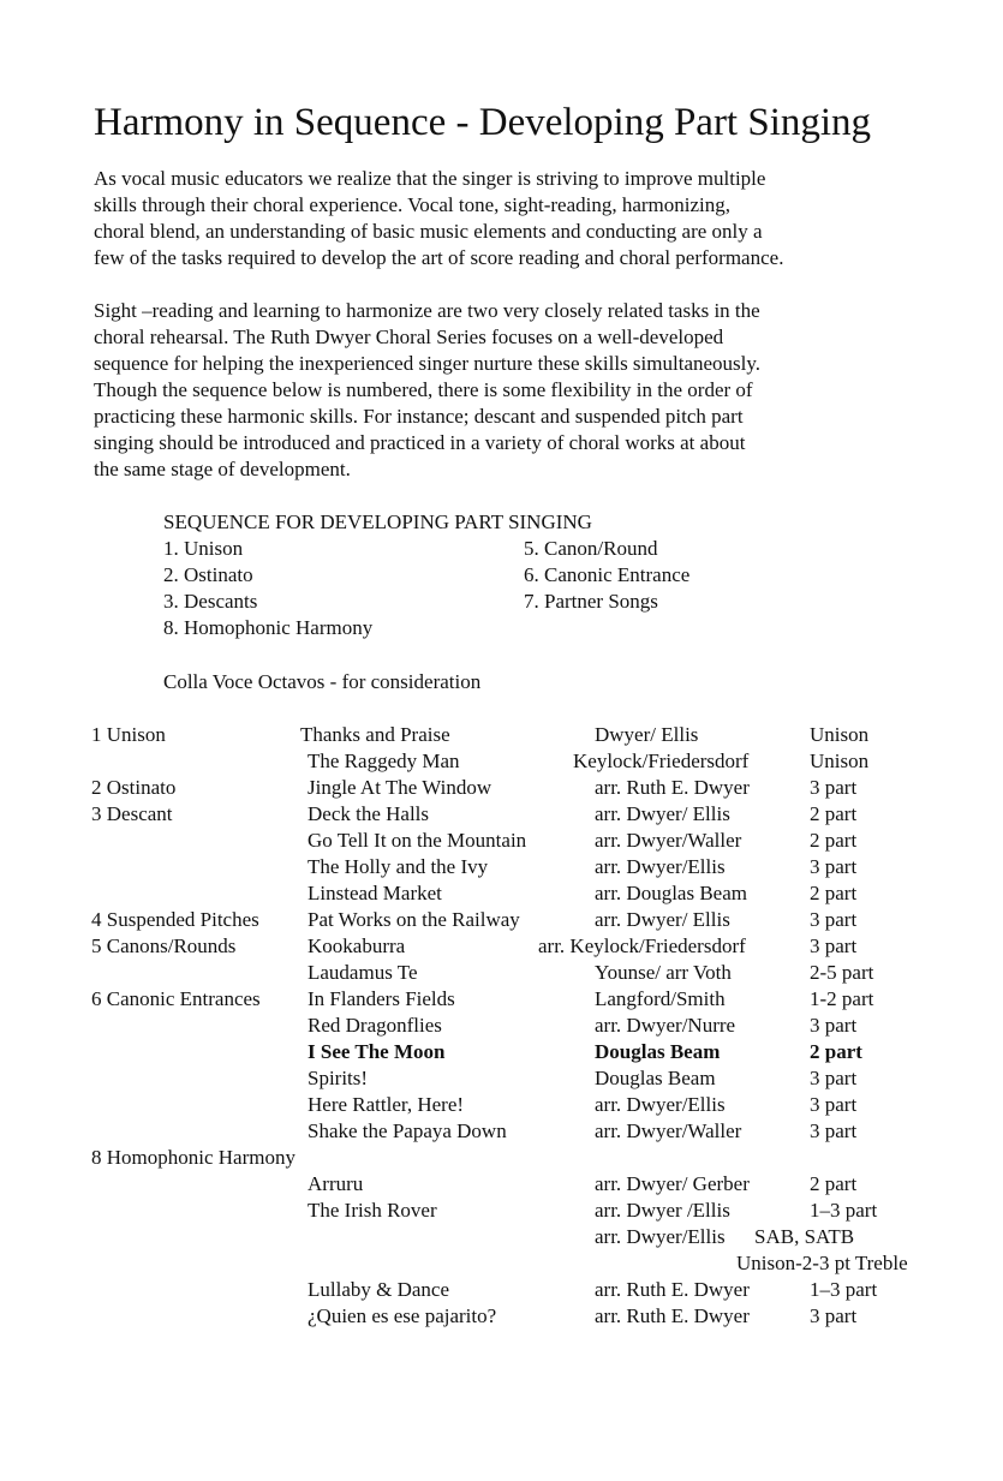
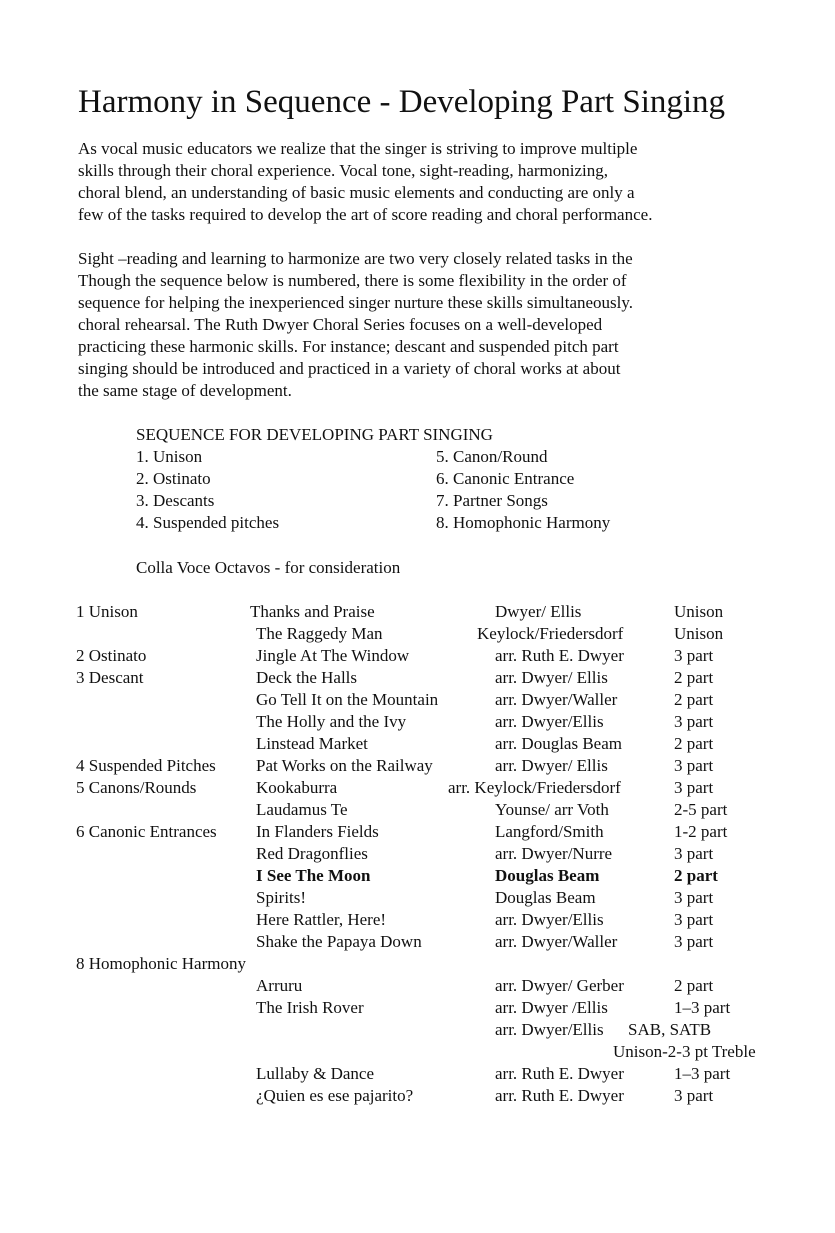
  Harmony in Sequence - Developing Part Singing
  As vocal music educators we realize that the singer is striving to improve multiple
  skills through their choral experience. Vocal tone, sight-reading, harmonizing,
  choral blend, an understanding of basic music elements and conducting are only a
  few of the tasks required to develop the art of score reading and choral performance.
  Sight –reading and learning to harmonize are two very closely related tasks in the
- choral rehearsal. The Ruth Dwyer Choral Series focuses on a well-developed
+ Though the sequence below is numbered, there is some flexibility in the order of
  sequence for helping the inexperienced singer nurture these skills simultaneously.
- Though the sequence below is numbered, there is some flexibility in the order of
+ choral rehearsal. The Ruth Dwyer Choral Series focuses on a well-developed
  practicing these harmonic skills. For instance; descant and suspended pitch part
  singing should be introduced and practiced in a variety of choral works at about
  the same stage of development.
  SEQUENCE FOR DEVELOPING PART SINGING
  1. Unison
  5. Canon/Round
  2. Ostinato
  6. Canonic Entrance
  3. Descants
  7. Partner Songs
+ 4. Suspended pitches
  8. Homophonic Harmony
  Colla Voce Octavos - for consideration
  1 Unison
  Thanks and Praise
  Dwyer/ Ellis
  Unison
  The Raggedy Man
  Keylock/Friedersdorf
  Unison
  2 Ostinato
  Jingle At The Window
  arr. Ruth E. Dwyer
  3 part
  3 Descant
  Deck the Halls
  arr. Dwyer/ Ellis
  2 part
  Go Tell It on the Mountain
  arr. Dwyer/Waller
  2 part
  The Holly and the Ivy
  arr. Dwyer/Ellis
  3 part
  Linstead Market
  arr. Douglas Beam
  2 part
  4 Suspended Pitches
  Pat Works on the Railway
  arr. Dwyer/ Ellis
  3 part
  5 Canons/Rounds
  Kookaburra
  arr. Keylock/Friedersdorf
  3 part
  Laudamus Te
  Younse/ arr Voth
  2-5 part
  6 Canonic Entrances
  In Flanders Fields
  Langford/Smith
  1-2 part
  Red Dragonflies
  arr. Dwyer/Nurre
  3 part
  I See The Moon
  Douglas Beam
  2 part
  Spirits!
  Douglas Beam
  3 part
  Here Rattler, Here!
  arr. Dwyer/Ellis
  3 part
  Shake the Papaya Down
  arr. Dwyer/Waller
  3 part
  8 Homophonic Harmony
  Arruru
  arr. Dwyer/ Gerber
  2 part
  The Irish Rover
  arr. Dwyer /Ellis
  1–3 part
  arr. Dwyer/Ellis
  SAB, SATB
  Unison-2-3 pt Treble
  Lullaby & Dance
  arr. Ruth E. Dwyer
  1–3 part
  ¿Quien es ese pajarito?
  arr. Ruth E. Dwyer
  3 part
